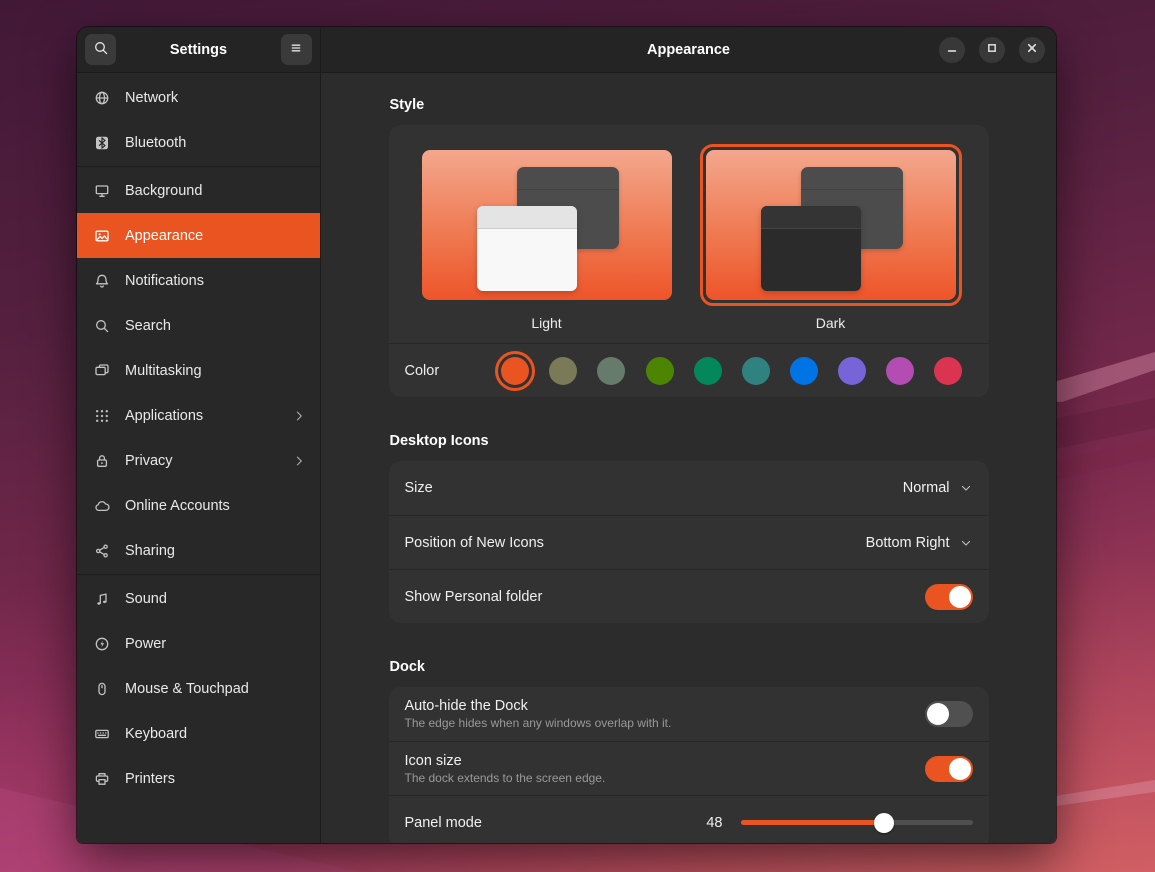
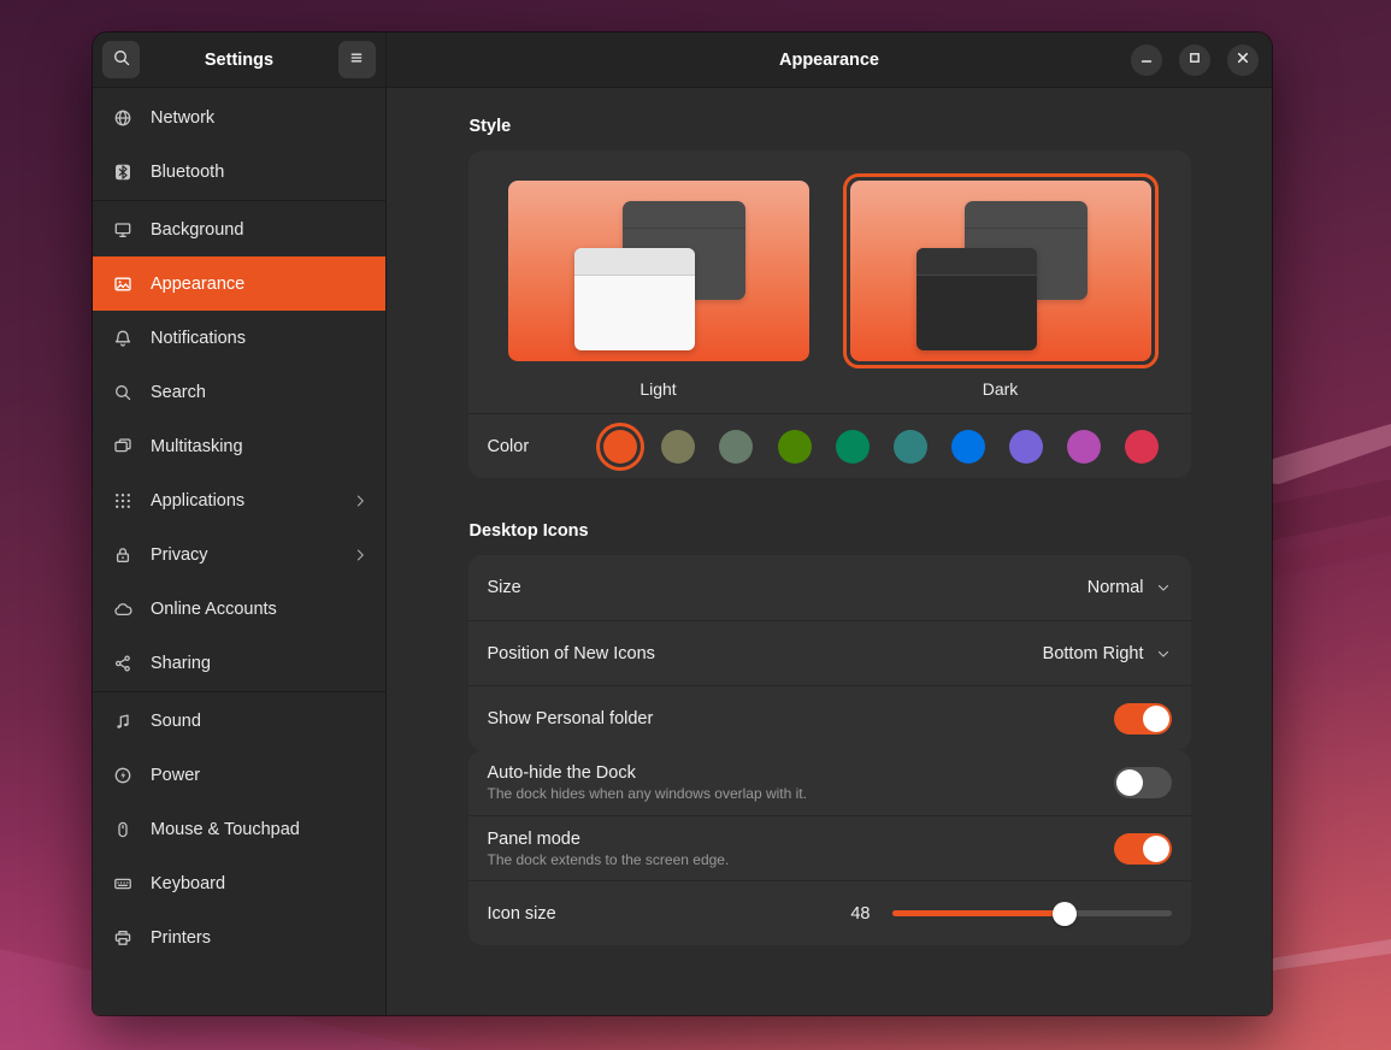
  Settings
  Network
  Bluetooth
  Background
  Appearance
  Notifications
  Search
  Multitasking
  Applications
  Privacy
  Online Accounts
  Sharing
  Sound
  Power
  Mouse & Touchpad
  Keyboard
  Printers
  Appearance
  Style
  Light
  Dark
  Color
  Desktop Icons
  Size
  Normal
  Position of New Icons
  Bottom Right
  Show Personal folder
- Dock
  Auto-hide the Dock
- The edge hides when any windows overlap with it.
+ The dock hides when any windows overlap with it.
- Icon size
+ Panel mode
  The dock extends to the screen edge.
- Panel mode
+ Icon size
  48
